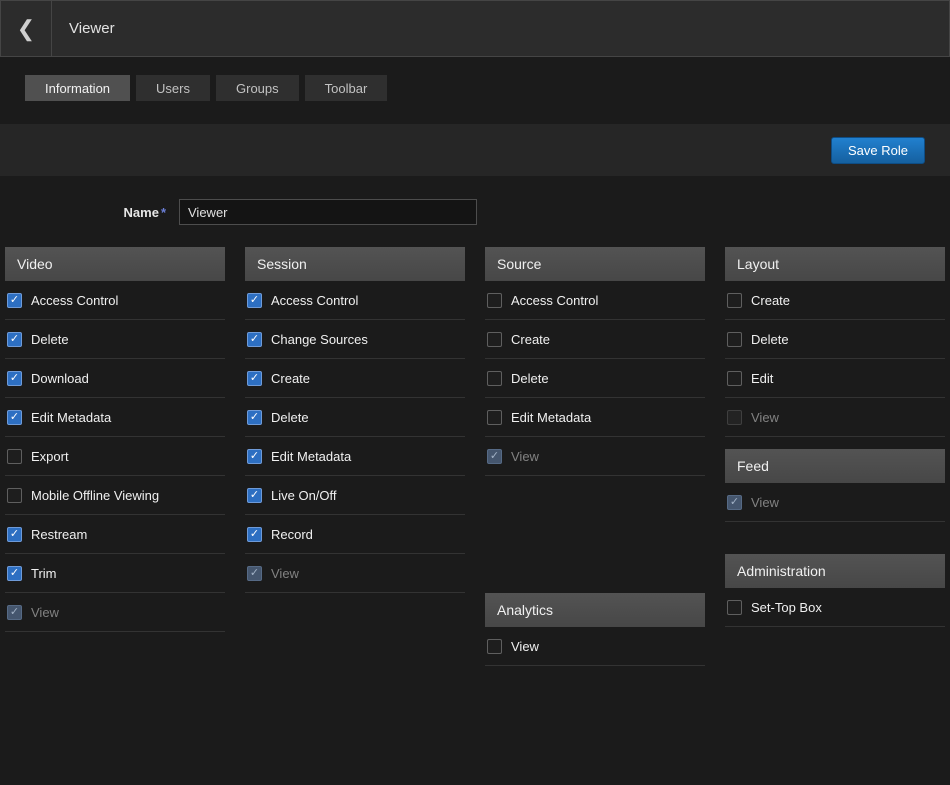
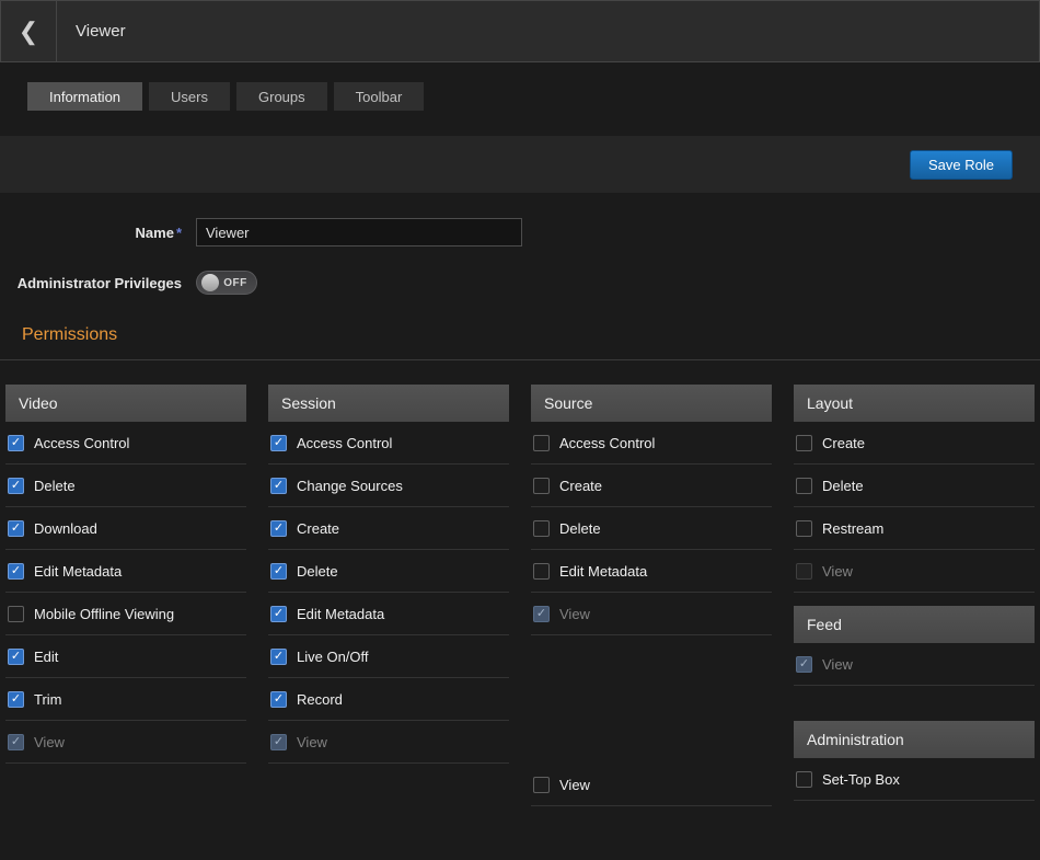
  ❮
  Viewer
  Information
  Users
  Groups
  Toolbar
  Save Role
  Name *
  Viewer
+ Administrator Privileges
+ OFF
+ Permissions
  Video
  ✓
  Access Control
  ✓
  Delete
  ✓
  Download
  ✓
  Edit Metadata
- Export
  Mobile Offline Viewing
  ✓
- Restream
+ Edit
  ✓
  Trim
  ✓
  View
  Session
  ✓
  Access Control
  ✓
  Change Sources
  ✓
  Create
  ✓
  Delete
  ✓
  Edit Metadata
  ✓
  Live On/Off
  ✓
  Record
  ✓
  View
  Source
  Access Control
  Create
  Delete
  Edit Metadata
  ✓
  View
- Analytics
  View
  Layout
  Create
  Delete
- Edit
+ Restream
  View
  Feed
  ✓
  View
  Administration
  Set-Top Box
